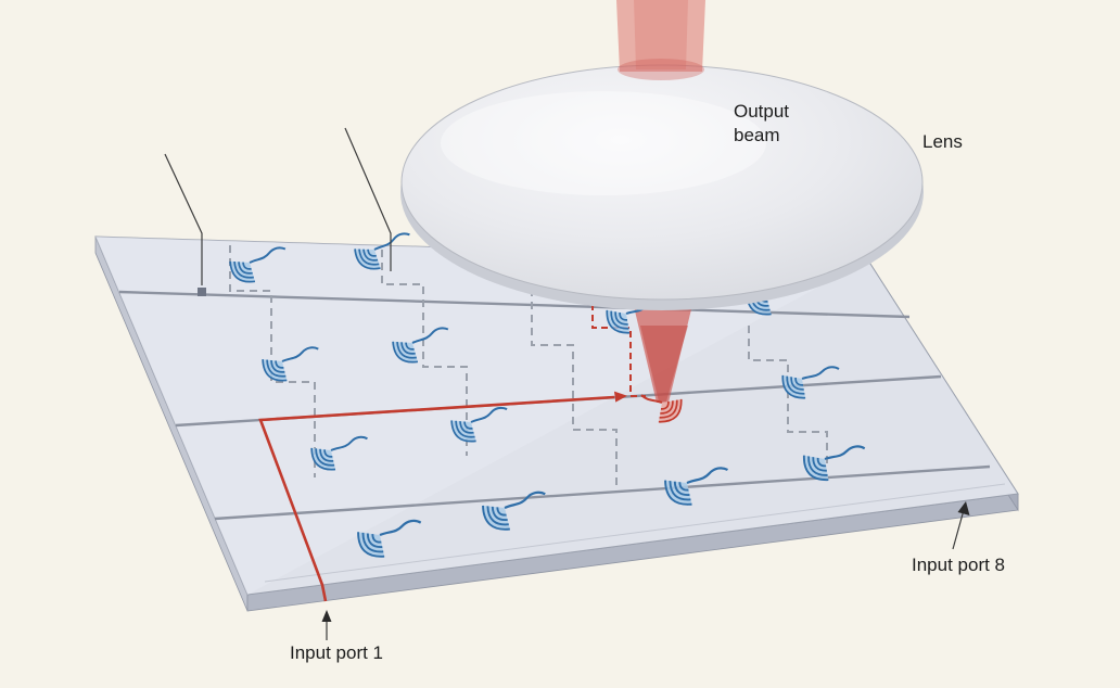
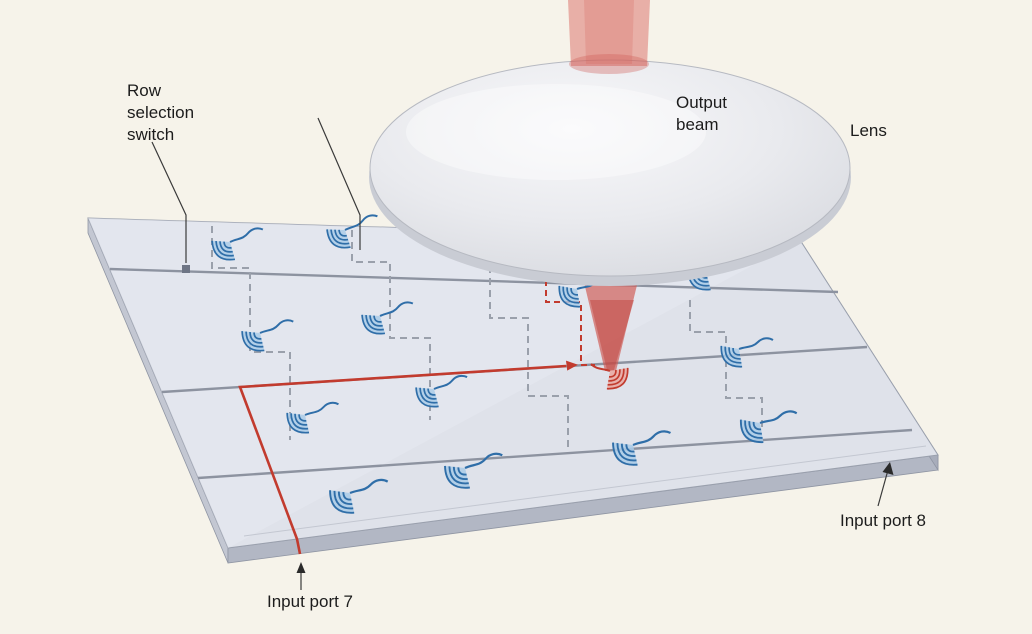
+ Row selection switch
  Output beam
  Lens
  Input port 8
- Input port 1
+ Input port 7
